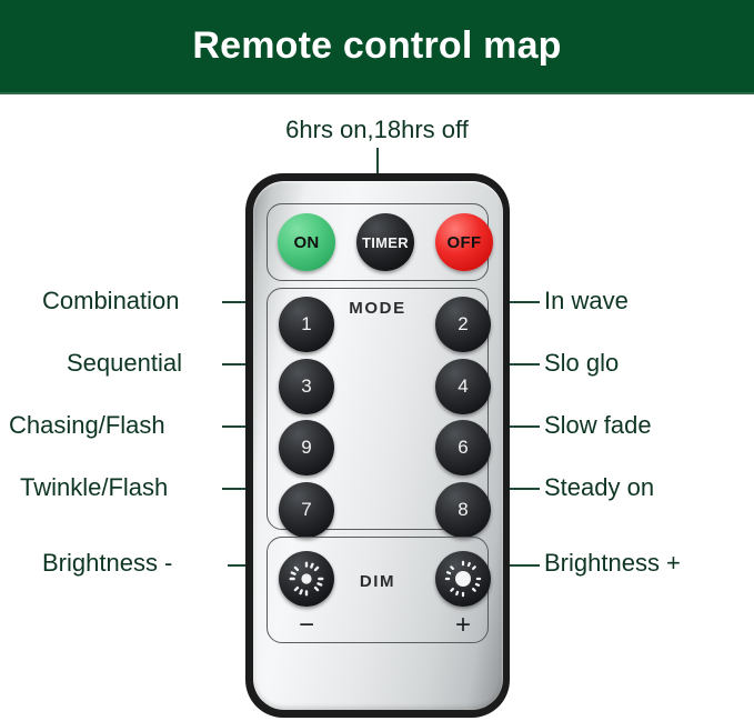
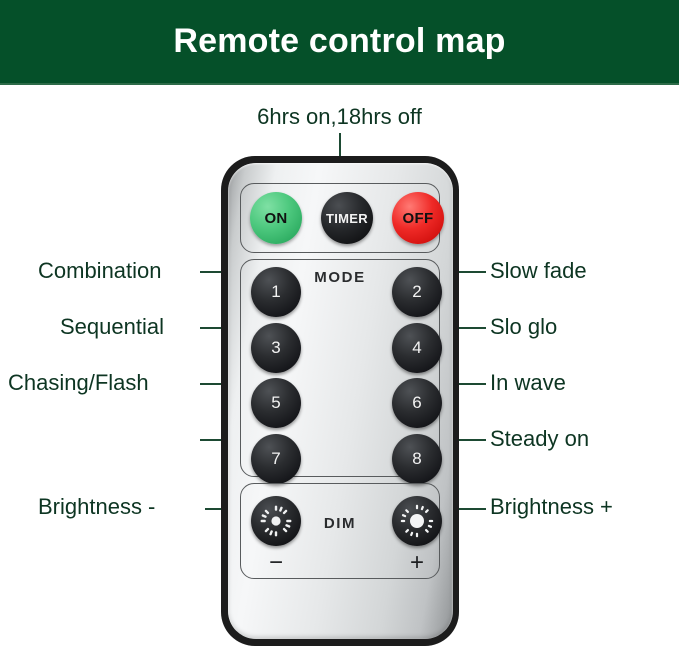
  Remote control map
  6hrs on,18hrs off
  Combination
  Sequential
  Chasing/Flash
- Twinkle/Flash
  Brightness -
- In wave
+ Slow fade
  Slo glo
- Slow fade
+ In wave
  Steady on
  Brightness +
  ON
  TIMER
  OFF
  MODE
  1
  2
  3
  4
- 9
+ 5
  6
  7
  8
  DIM
  −
  +
